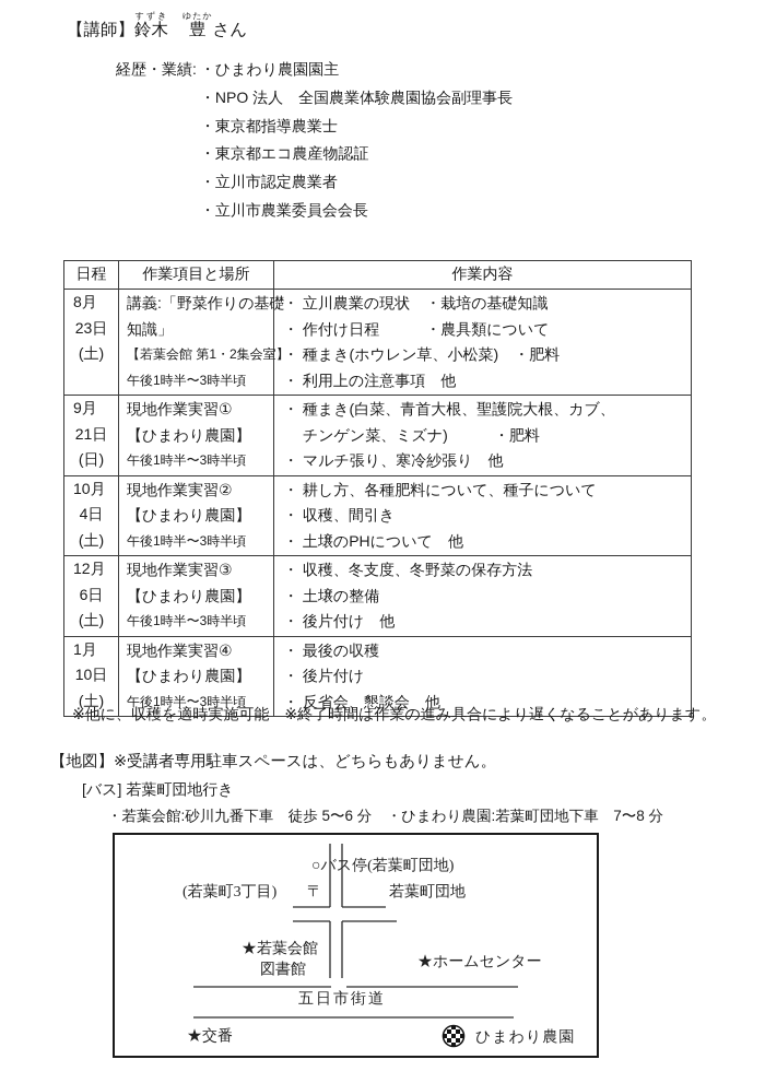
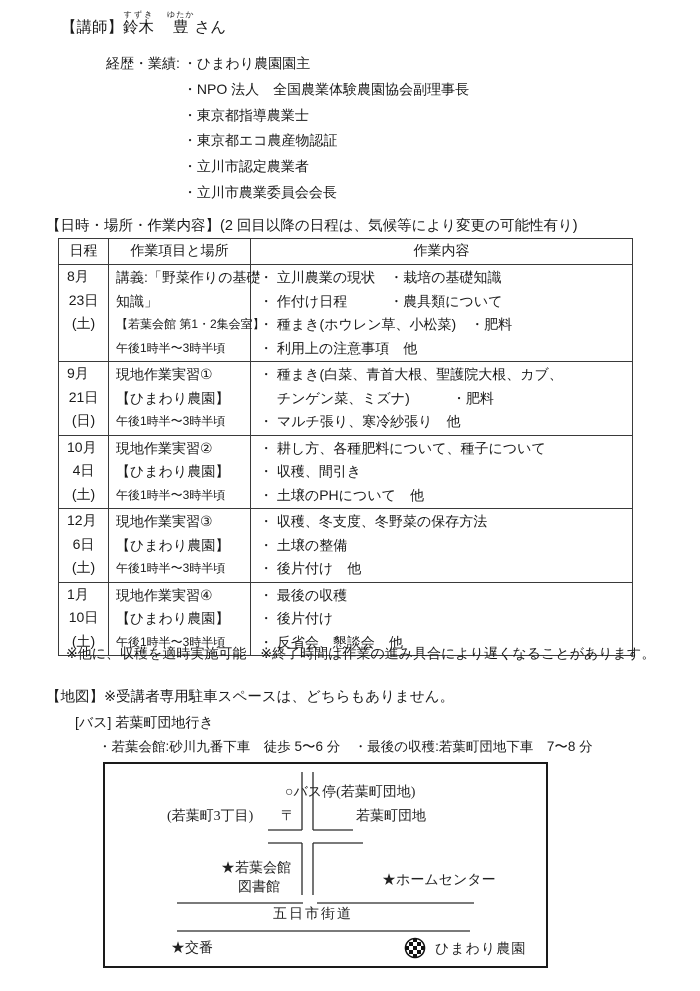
  【講師】鈴木すずき豊ゆたかさん
  経歴・業績:
  ・ひまわり農園園主
  ・NPO 法人 全国農業体験農園協会副理事長
  ・東京都指導農業士
  ・東京都エコ農産物認証
  ・立川市認定農業者
  ・立川市農業委員会会長
+ 【日時・場所・作業内容】(2 回目以降の日程は、気候等により変更の可能性有り)
  日程	作業項目と場所	作業内容
  8月23日(土)	講義:「野菜作りの基礎知識」【若葉会館 第1・2集会室午後1時半〜3時半頃	・ 立川農業の現状 ・栽培の基礎知識・ 作付け日程 ・農具類について・ 種まき(ホウレン草、小松菜) ・肥料・ 利用上の注意事項 他
  9月21日(日)	現地作業実習①【ひまわり農園】午後1時半〜3時半頃	・ 種まき(白菜、青首大根、聖護院大根、カブ、 チンゲン菜、ミズナ) ・肥料・ マルチ張り、寒冷紗張り 他
  10月4日(土)	現地作業実習②【ひまわり農園】午後1時半〜3時半頃	・ 耕し方、各種肥料について、種子について・ 収穫、間引き・ 土壌のPHについて 他
  12月6日(土)	現地作業実習③【ひまわり農園】午後1時半〜3時半頃	・ 収穫、冬支度、冬野菜の保存方法・ 土壌の整備・ 後片付け 他
  1月10日(土)	現地作業実習④【ひまわり農園】午後1時半〜3時半頃	・ 最後の収穫・ 後片付け・ 反省会、懇談会 他
  ※他に、収穫を適時実施可能 ※終了時間は作業の進み具合により遅くなることがあります。
  【地図】※受講者専用駐車スペースは、どちらもありません。
  [バス] 若葉町団地行き
- ・若葉会館:砂川九番下車 徒歩 5〜6 分 ・ひまわり農園:若葉町団地下車 7〜8 分
+ ・若葉会館:砂川九番下車 徒歩 5〜6 分 ・最後の収穫:若葉町団地下車 7〜8 分
  ○バス停(若葉町団地)
  (若葉町3丁目)
  〒
  若葉町団地
  ★若葉会館
  図書館
  ★ホームセンター
  五日市街道
  ★交番
  ひまわり農園
